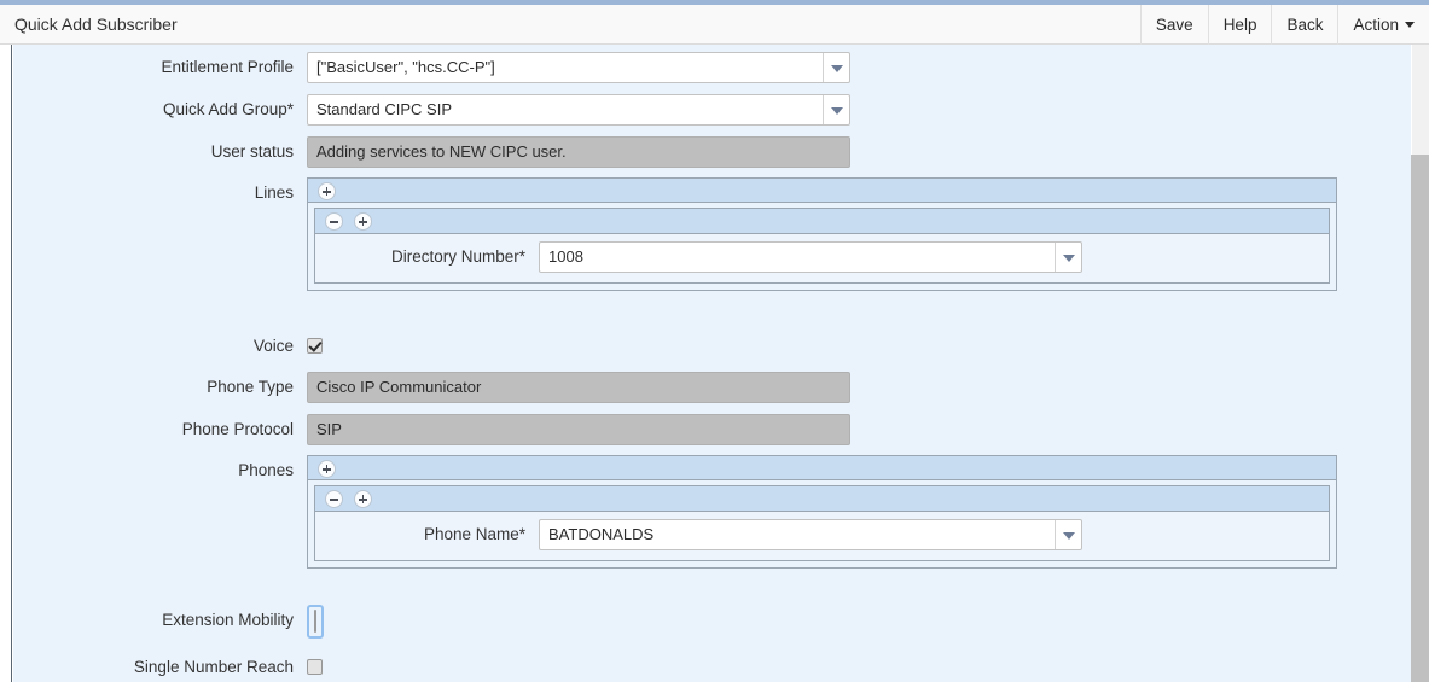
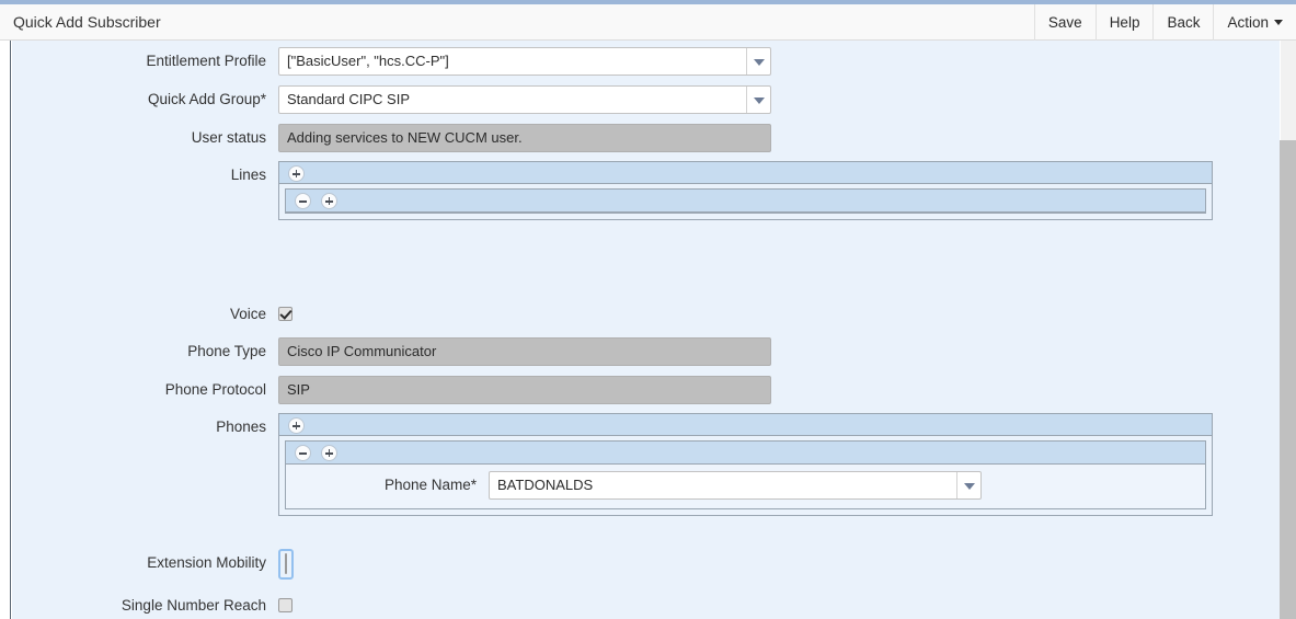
  Quick Add Subscriber
  Save
  Help
  Back
  Action
  Entitlement Profile
  ["BasicUser", "hcs.CC-P"]
  Quick Add Group*
  Standard CIPC SIP
  User status
- Adding services to NEW CIPC user.
+ Adding services to NEW CUCM user.
  Lines
- Directory Number*
- 1008
  Voice
  Phone Type
  Cisco IP Communicator
  Phone Protocol
  SIP
  Phones
  Phone Name*
  BATDONALDS
  Extension Mobility
  Single Number Reach
